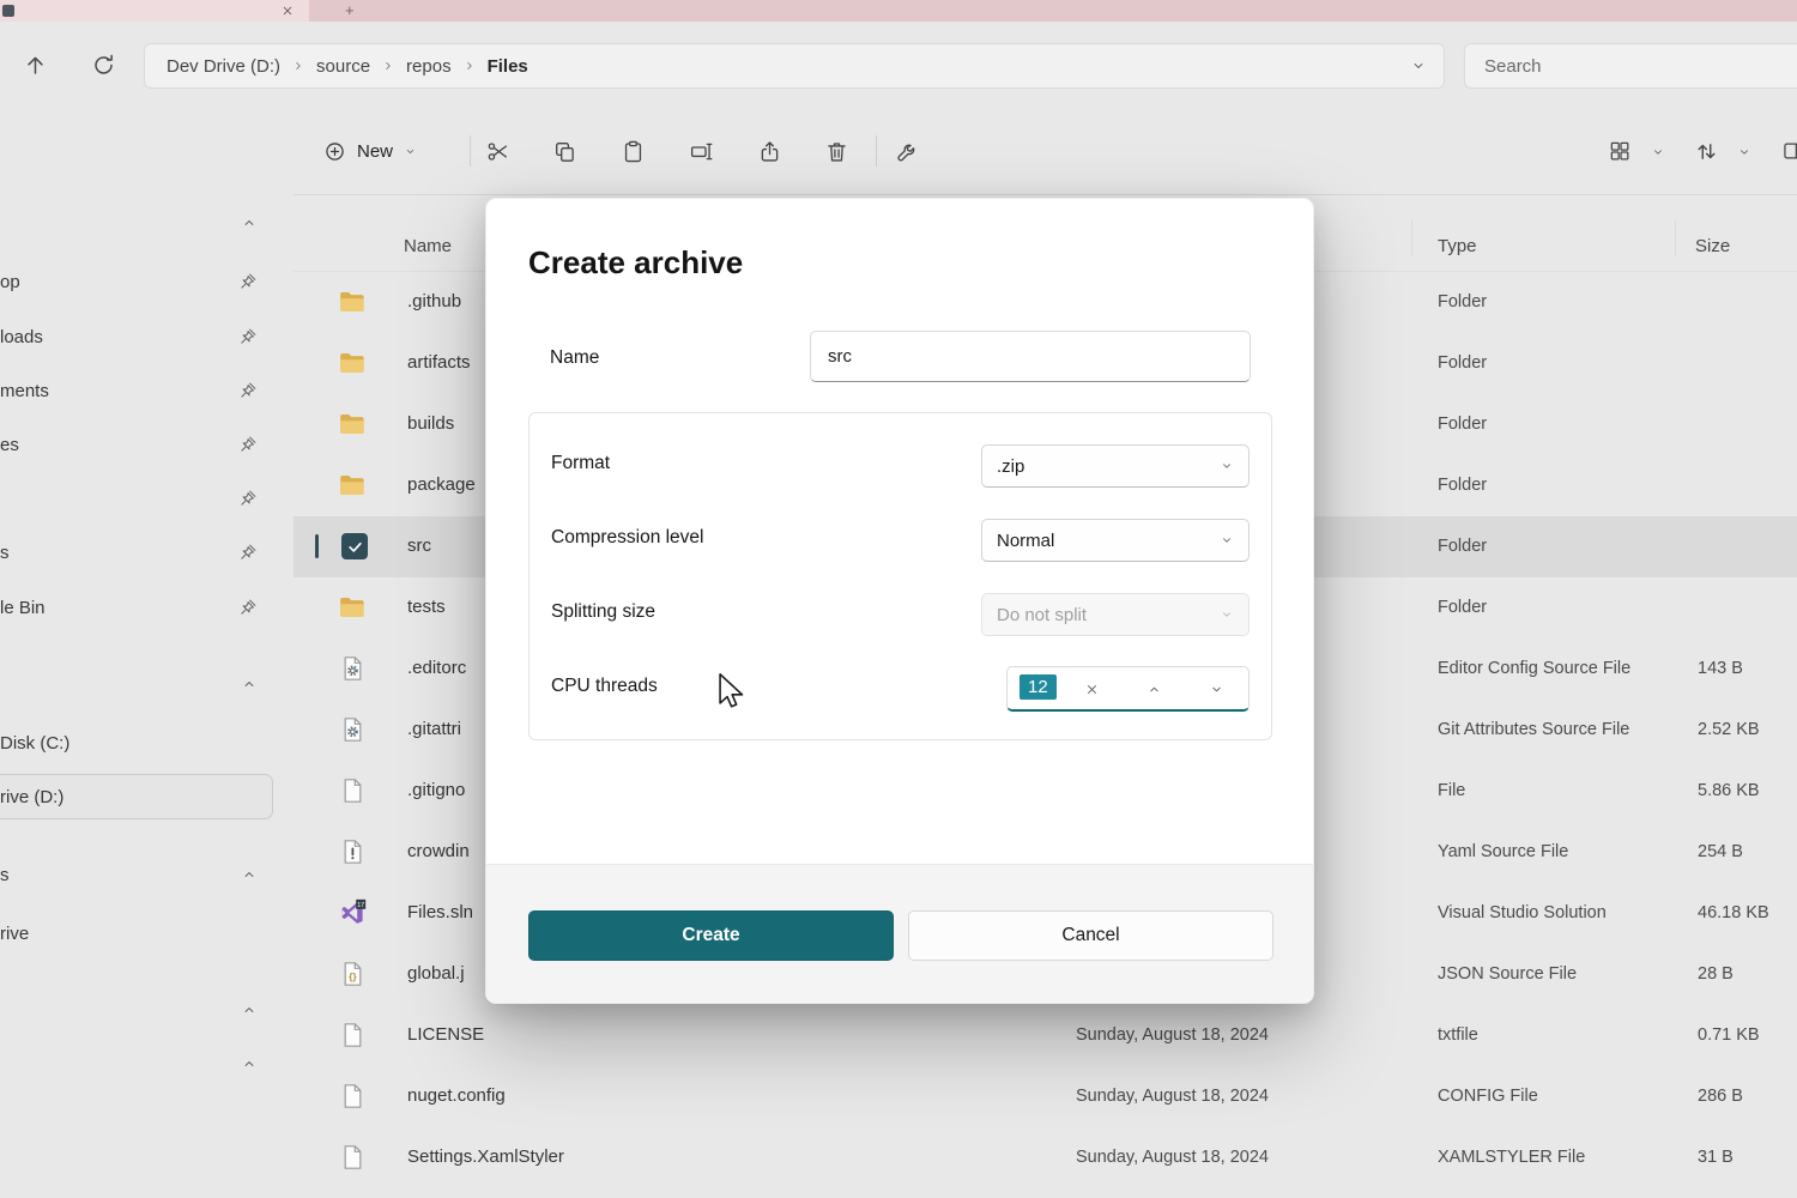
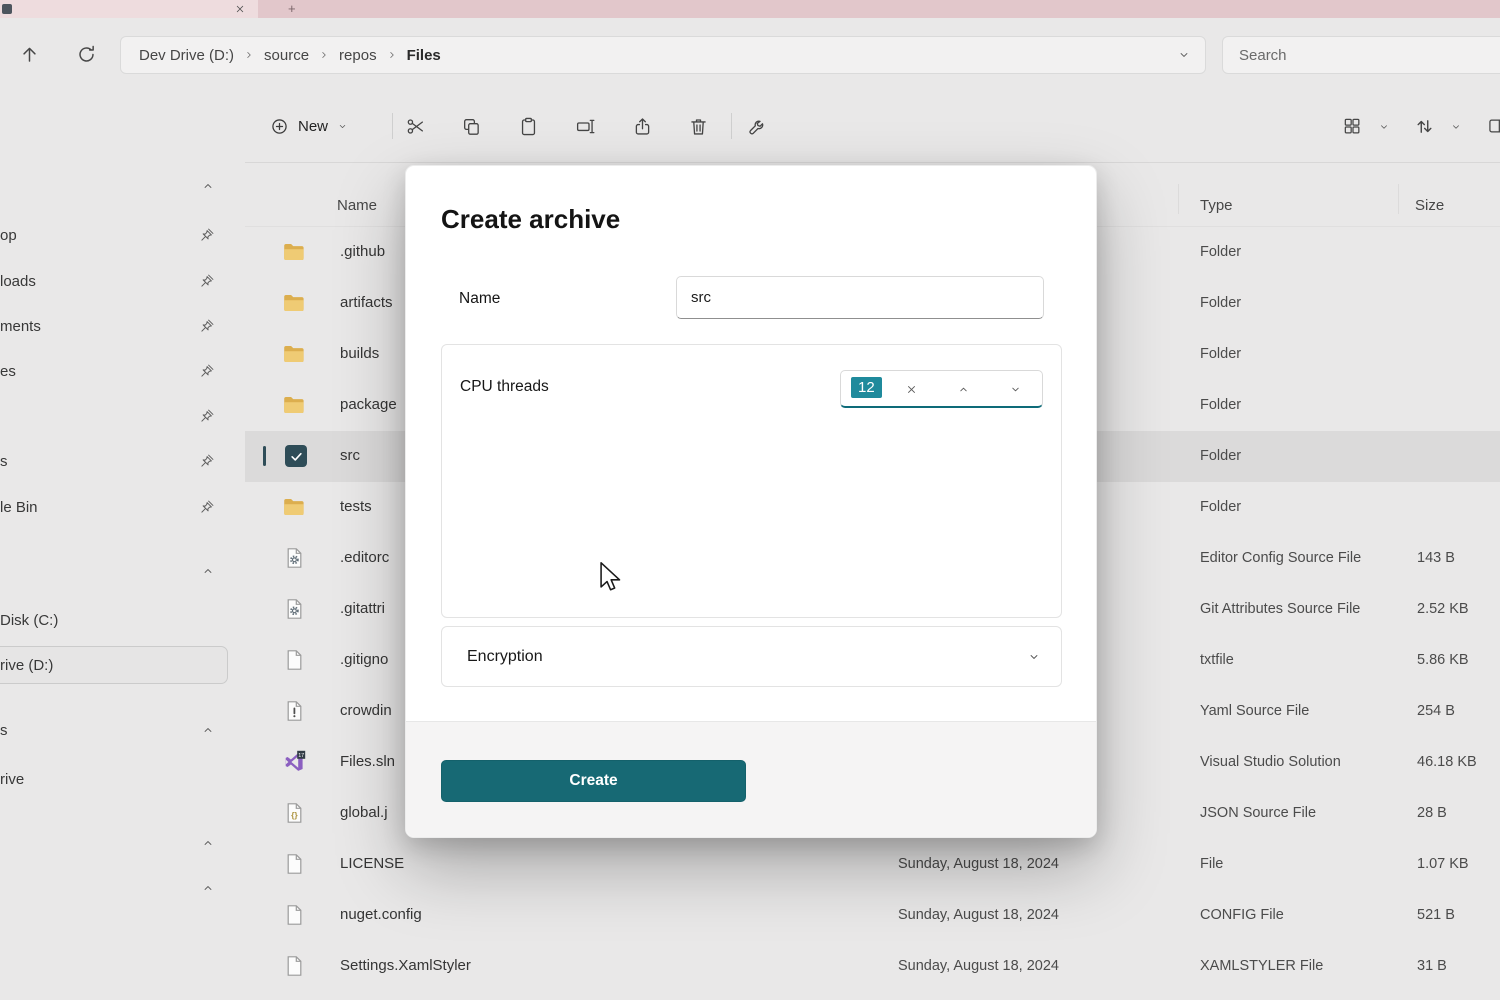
  +
  Dev Drive (D:)
  source
  repos
  Files
  Search
  New
  op
  loads
  ments
  es
  s
  le Bin
  Disk (C:)
  rive (D:)
  s
  rive
  Name
  Type
  Size
  .github
  Folder
  artifacts
  Folder
  builds
  Folder
  package
  Folder
  src
  Folder
  tests
  Folder
  .editorc
  Editor Config Source File
  143 B
  .gitattri
  Git Attributes Source File
  2.52 KB
  .gitigno
- File
+ txtfile
  5.86 KB
  crowdin
  Yaml Source File
  254 B
  Files.sln
  Visual Studio Solution
  46.18 KB
  global.j
  JSON Source File
  28 B
  LICENSE
  Sunday, August 18, 2024
- txtfile
+ File
- 0.71 KB
+ 1.07 KB
  nuget.config
  Sunday, August 18, 2024
  CONFIG File
- 286 B
+ 521 B
  Settings.XamlStyler
  Sunday, August 18, 2024
  XAMLSTYLER File
  31 B
  Create archive
  Name
  src
- Format
- .zip
- Compression level
- Normal
- Splitting size
- Do not split
  CPU threads
  12
+ Encryption
  Create
- Cancel
